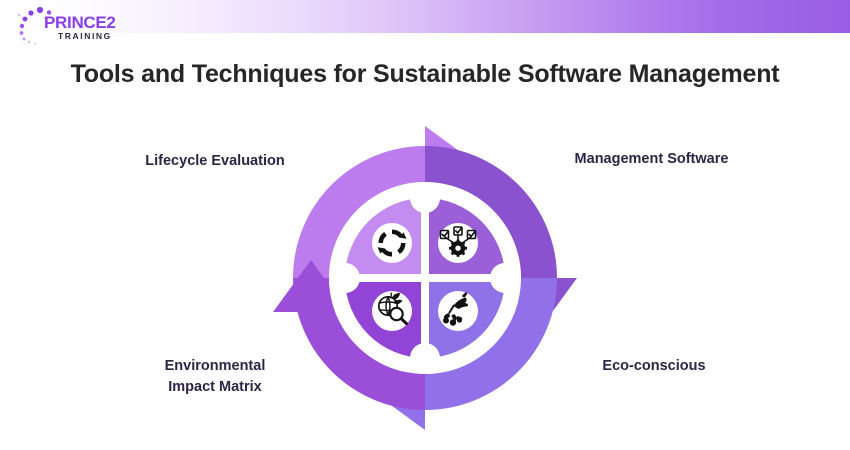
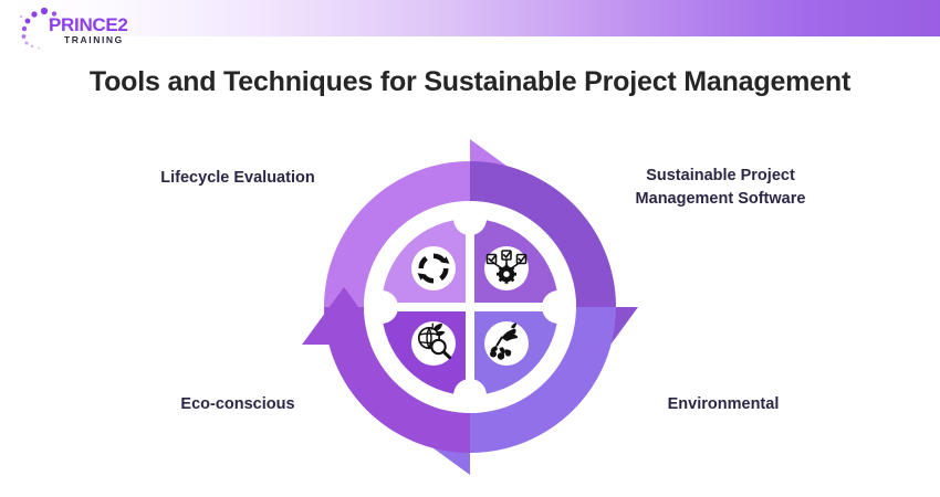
  PRINCE2
  TRAINING
- Tools and Techniques for Sustainable Software Management
+ Tools and Techniques for Sustainable Project Management
  Lifecycle Evaluation
+ Sustainable Project
  Management Software
- Environmental
+ Eco-conscious
- Impact Matrix
- Eco-conscious
+ Environmental
